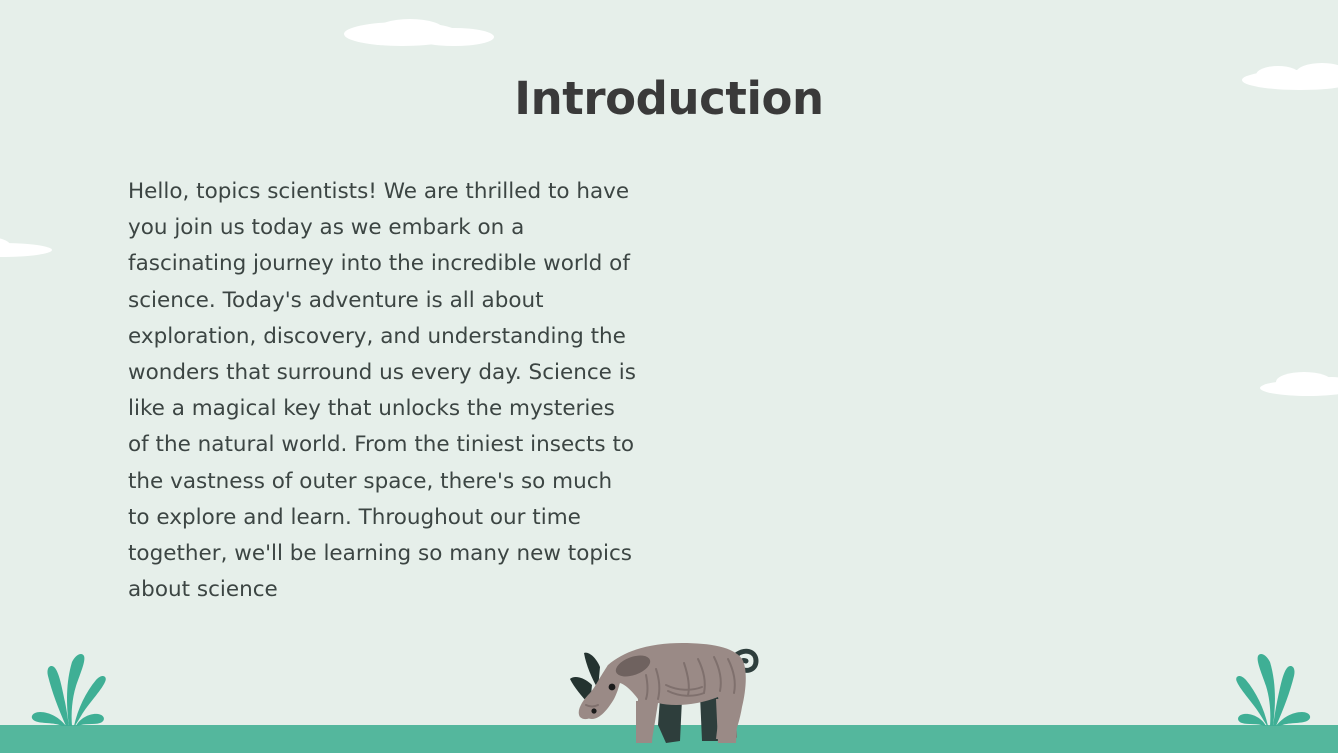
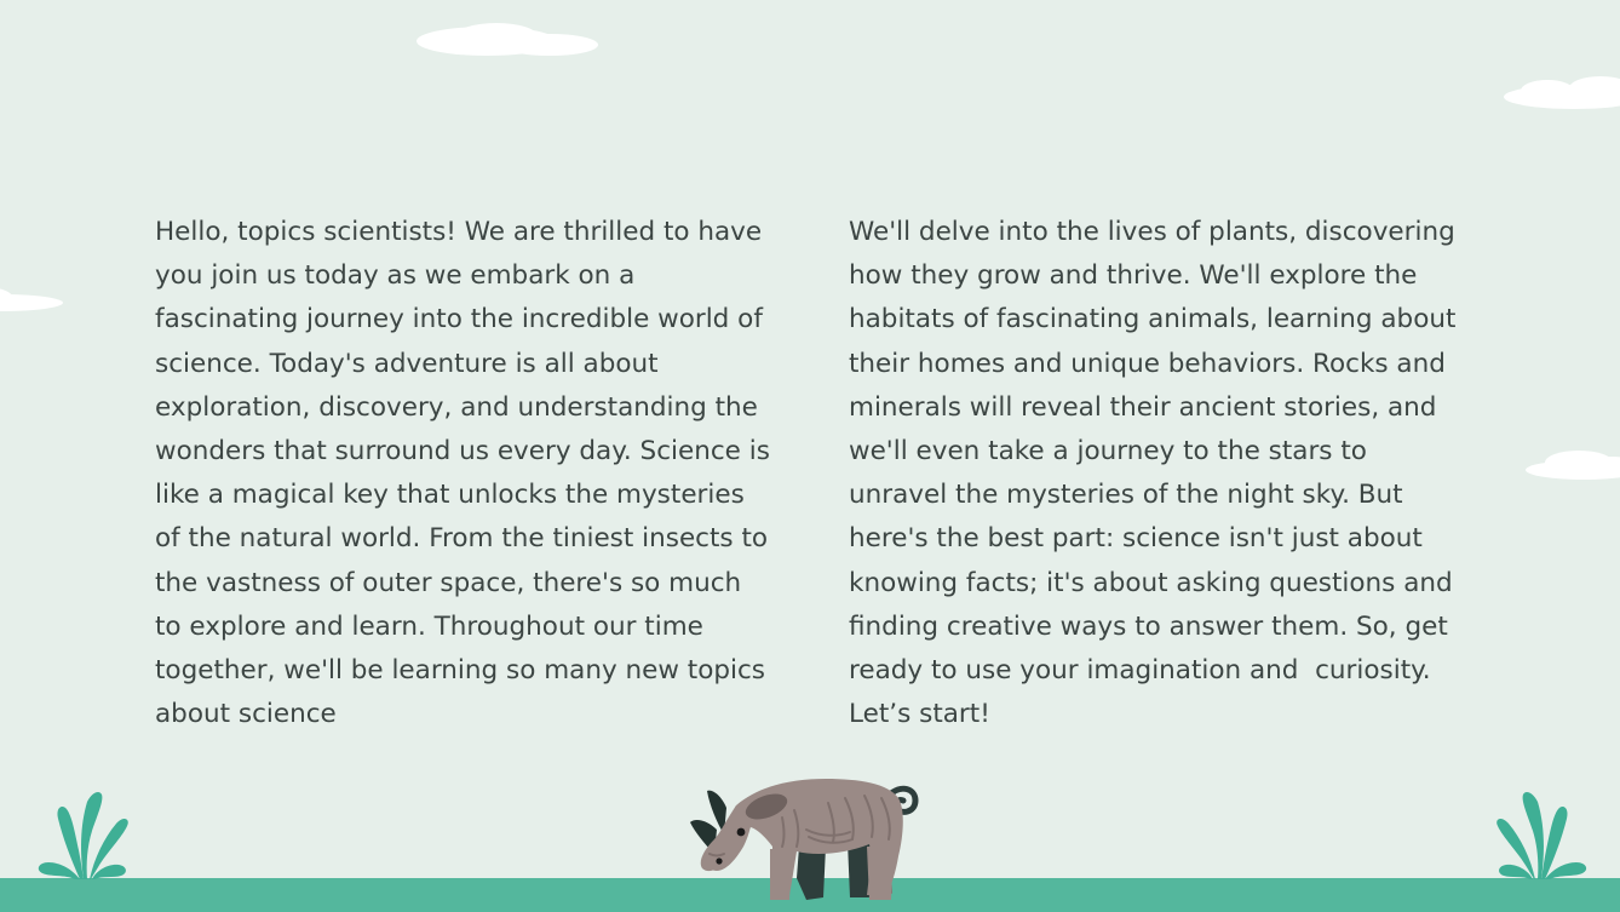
- Introduction
  Hello, topics scientists! We are thrilled to have you join us today as we embark on a fascinating journey into the incredible world of science. Today's adventure is all about exploration, discovery, and understanding the wonders that surround us every day. Science is like a magical key that unlocks the mysteries of the natural world. From the tiniest insects to the vastness of outer space, there's so much to explore and learn. Throughout our time together, we'll be learning so many new topics about science
+ We'll delve into the lives of plants, discovering how they grow and thrive. We'll explore the habitats of fascinating animals, learning about their homes and unique behaviors. Rocks and minerals will reveal their ancient stories, and we'll even take a journey to the stars to unravel the mysteries of the night sky. But here's the best part: science isn't just about knowing facts; it's about asking questions and finding creative ways to answer them. So, get ready to use your imagination and curiosity. Let’s start!
